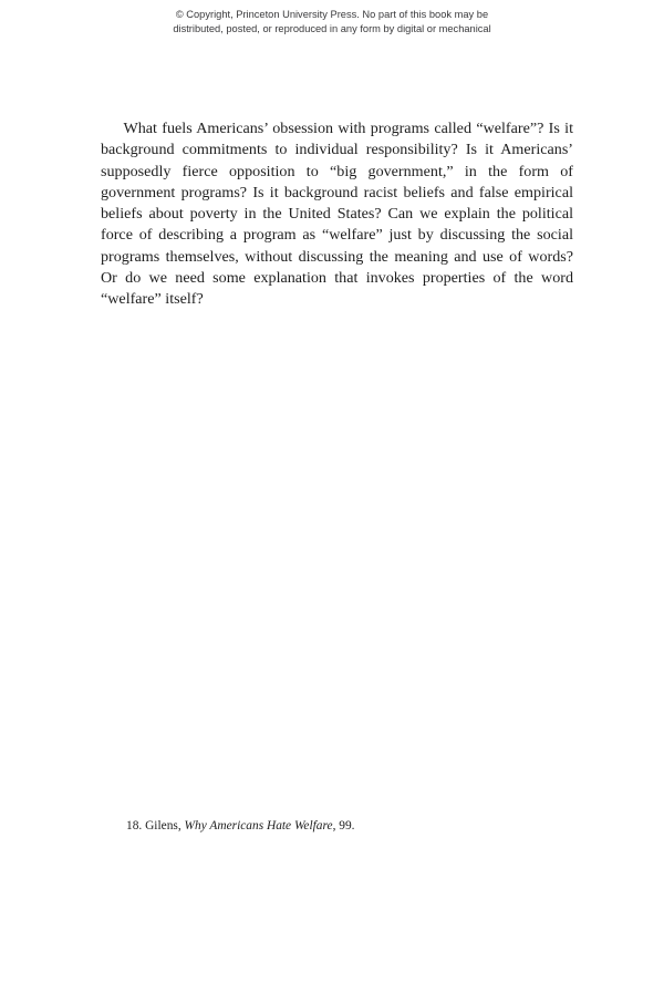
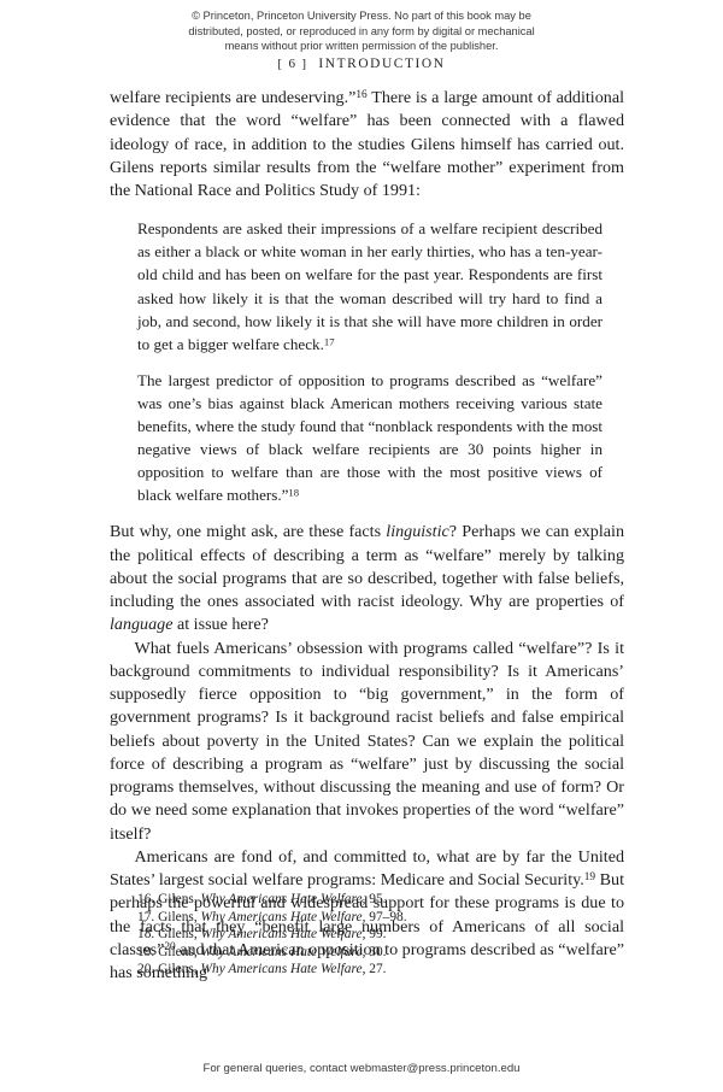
- © Copyright, Princeton University Press. No part of this book may be
+ © Princeton, Princeton University Press. No part of this book may be
  distributed, posted, or reproduced in any form by digital or mechanical
+ means without prior written permission of the publisher.
+ [ 6 ] INTRODUCTION
+ welfare recipients are undeserving.”16 There is a large amount of additional evidence that the word “welfare” has been connected with a flawed ideology of race, in addition to the studies Gilens himself has carried out. Gilens reports similar results from the “welfare mother” experiment from the National Race and Politics Study of 1991:
+ Respondents are asked their impressions of a welfare recipient described as either a black or white woman in her early thirties, who has a ten-year-old child and has been on welfare for the past year. Respondents are first asked how likely it is that the woman described will try hard to find a job, and second, how likely it is that she will have more children in order to get a bigger welfare check.17
+ The largest predictor of opposition to programs described as “welfare” was one’s bias against black American mothers receiving various state benefits, where the study found that “nonblack respondents with the most negative views of black welfare recipients are 30 points higher in opposition to welfare than are those with the most positive views of black welfare mothers.”18
+ But why, one might ask, are these facts linguistic? Perhaps we can explain the political effects of describing a term as “welfare” merely by talking about the social programs that are so described, together with false beliefs, including the ones associated with racist ideology. Why are properties of language at issue here?
- What fuels Americans’ obsession with programs called “welfare”? Is it background commitments to individual responsibility? Is it Americans’ supposedly fierce opposition to “big government,” in the form of government programs? Is it background racist beliefs and false empirical beliefs about poverty in the United States? Can we explain the political force of describing a program as “welfare” just by discussing the social programs themselves, without discussing the meaning and use of words? Or do we need some explanation that invokes properties of the word “welfare” itself?
+ What fuels Americans’ obsession with programs called “welfare”? Is it background commitments to individual responsibility? Is it Americans’ supposedly fierce opposition to “big government,” in the form of government programs? Is it background racist beliefs and false empirical beliefs about poverty in the United States? Can we explain the political force of describing a program as “welfare” just by discussing the social programs themselves, without discussing the meaning and use of form? Or do we need some explanation that invokes properties of the word “welfare” itself?
+ Americans are fond of, and committed to, what are by far the United States’ largest social welfare programs: Medicare and Social Security.19 But perhaps the powerful and widespread support for these programs is due to the facts that they “benefit large numbers of Americans of all social classes”20 and that American opposition to programs described as “welfare” has something
+ 16. Gilens, Why Americans Hate Welfare, 95.
+ 17. Gilens, Why Americans Hate Welfare, 97–98.
  18. Gilens, Why Americans Hate Welfare, 99.
+ 19. Gilens, Why Americans Hate Welfare, 30.
+ 20. Gilens, Why Americans Hate Welfare, 27.
+ For general queries, contact webmaster@press.princeton.edu
